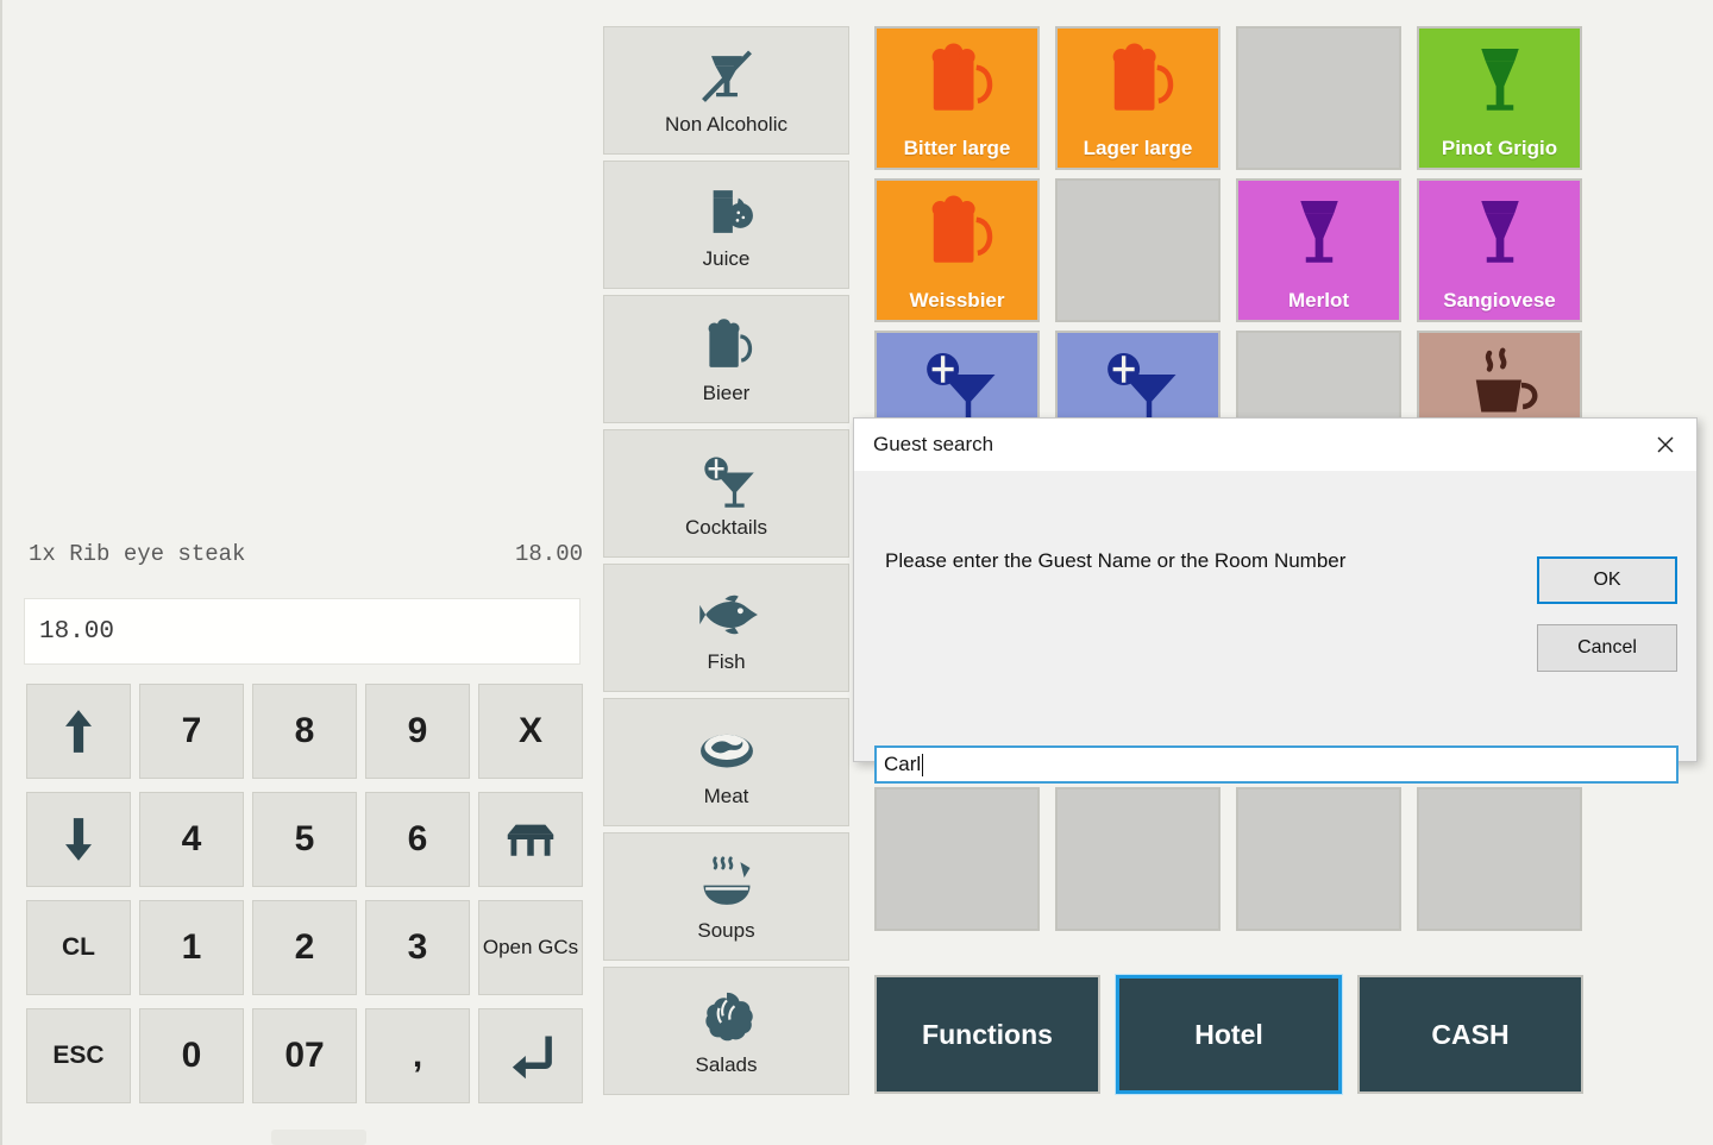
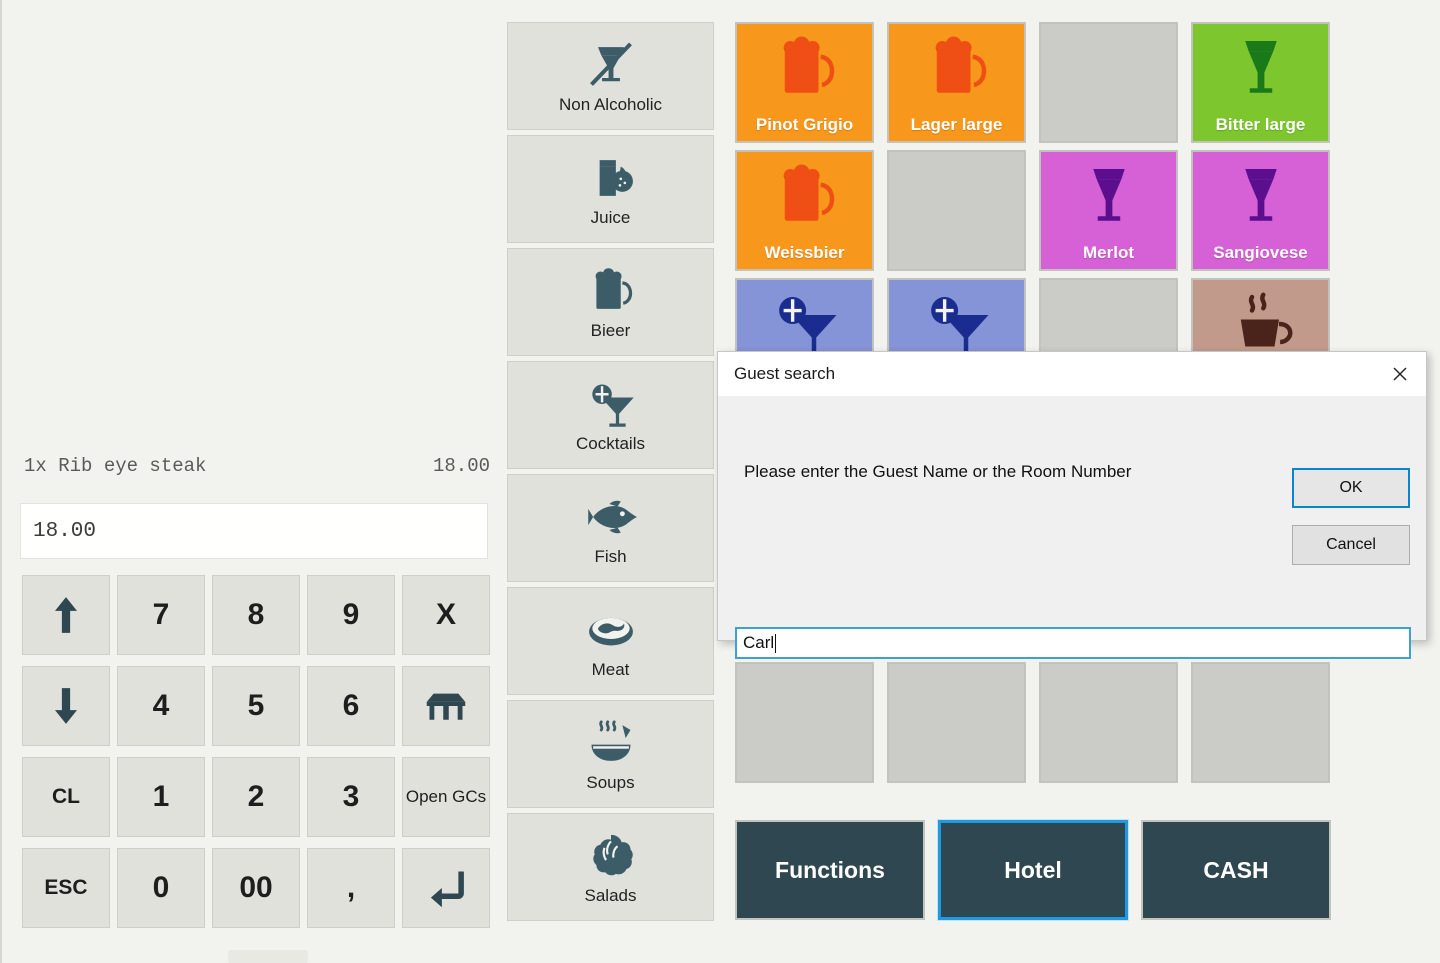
  1x Rib eye steak
  18.00
  18.00
  7
  8
  9
  X
  4
  5
  6
  CL
  1
  2
  3
  Open GCs
  ESC
  0
- 07
+ 00
  ,
  Non Alcoholic
  Juice
  Bieer
  Cocktails
  Fish
  Meat
  Soups
  Salads
- Bitter large
+ Pinot Grigio
  Lager large
- Pinot Grigio
+ Bitter large
  Weissbier
  Merlot
  Sangiovese
  Functions
  Hotel
  CASH
  Guest search
  Please enter the Guest Name or the Room Number
  OK
  Cancel
  Carl
